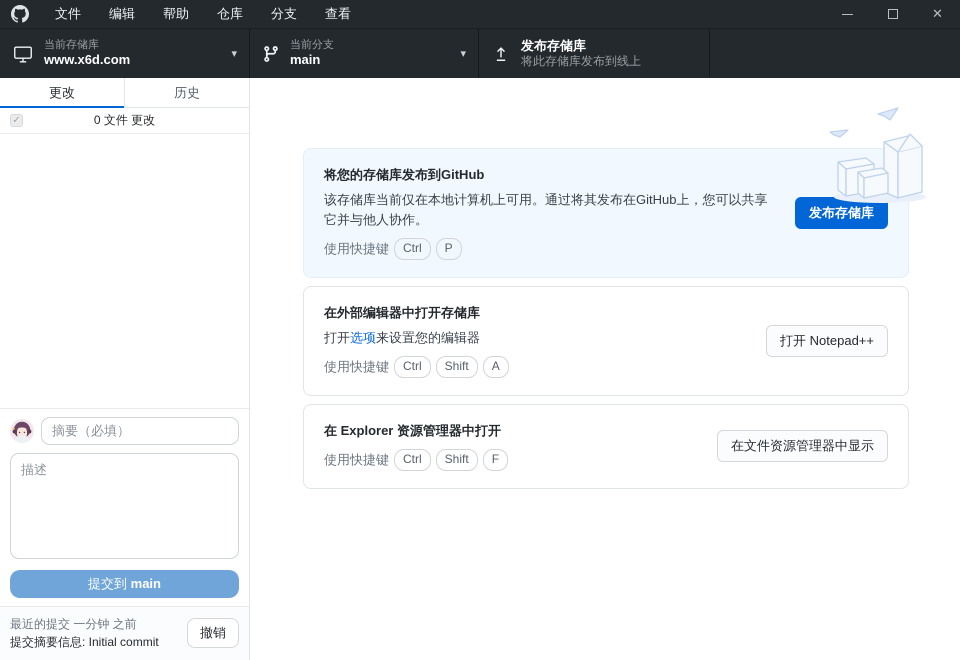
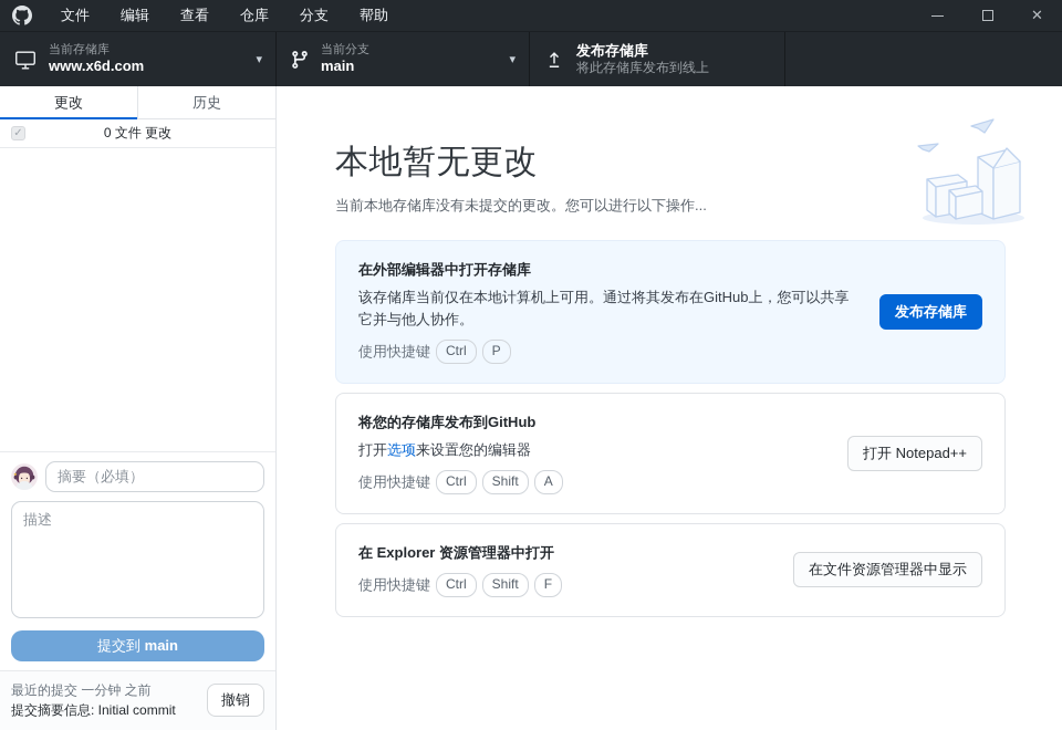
  文件
  编辑
- 帮助
+ 查看
  仓库
  分支
- 查看
+ 帮助
  ✕
  当前存储库
  www.x6d.com
  ▾
  当前分支
  main
  ▾
  发布存储库
  将此存储库发布到线上
  更改
  历史
  ✓
  0 文件 更改
  摘要（必填）
  描述 提交到 main
  最近的提交 一分钟 之前
  提交摘要信息: Initial commit
  撤销
+ 本地暂无更改
+ 当前本地存储库没有未提交的更改。您可以进行以下操作...
- 将您的存储库发布到GitHub
+ 在外部编辑器中打开存储库
  该存储库当前仅在本地计算机上可用。通过将其发布在GitHub上，您可以共享它并与他人协作。
  使用快捷键
  Ctrl
  P
  发布存储库
- 在外部编辑器中打开存储库
+ 将您的存储库发布到GitHub
  打开选项来设置您的编辑器
  使用快捷键
  Ctrl
  Shift
  A
  打开 Notepad++
  在 Explorer 资源管理器中打开
  使用快捷键
  Ctrl
  Shift
  F
  在文件资源管理器中显示
